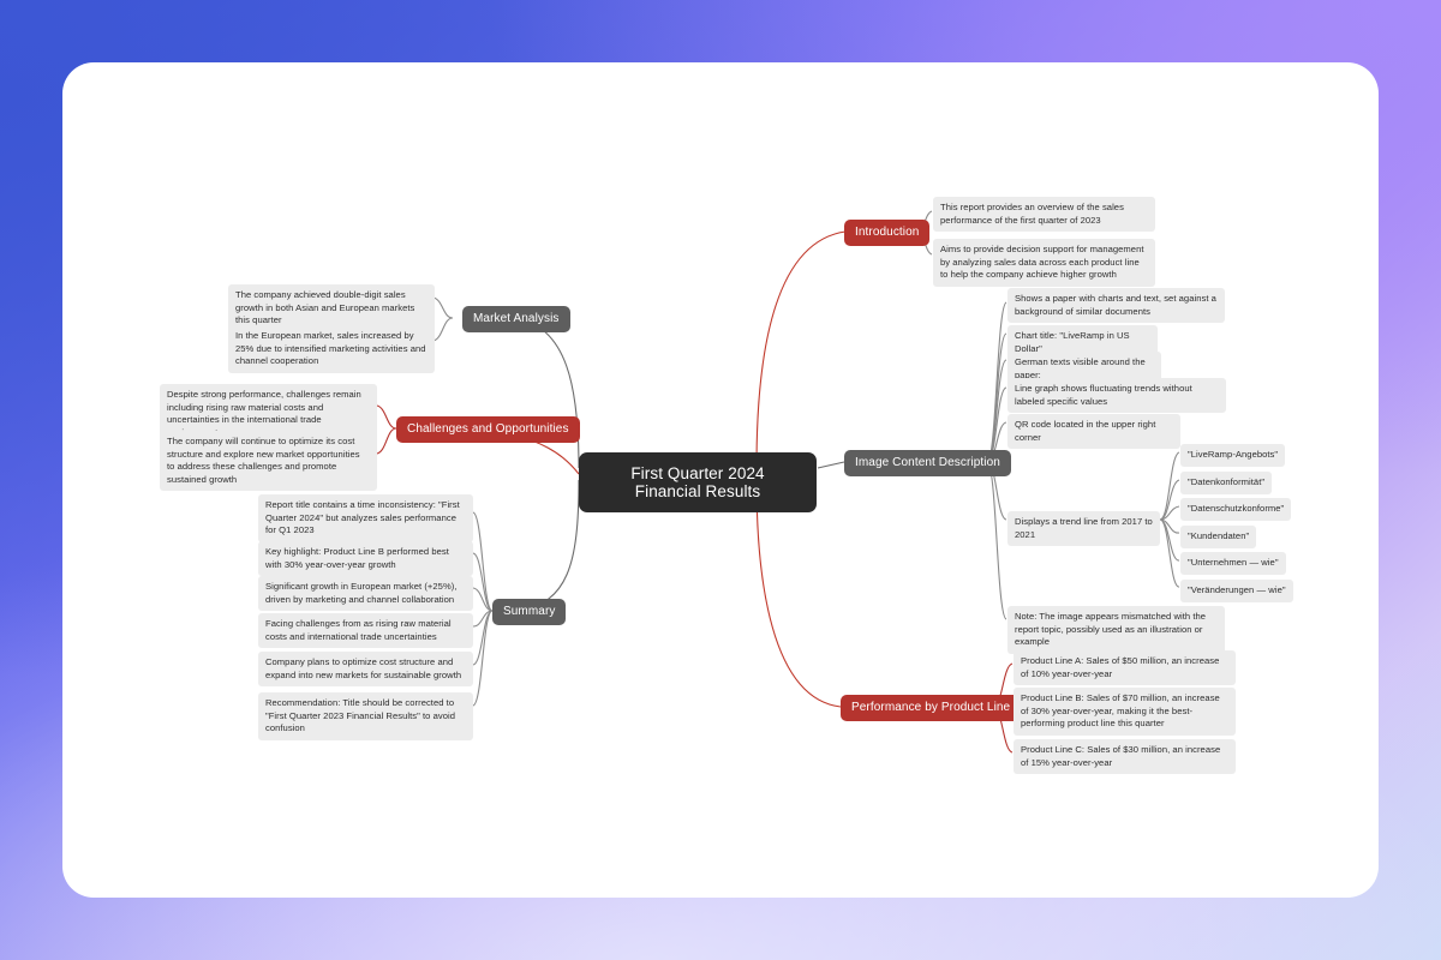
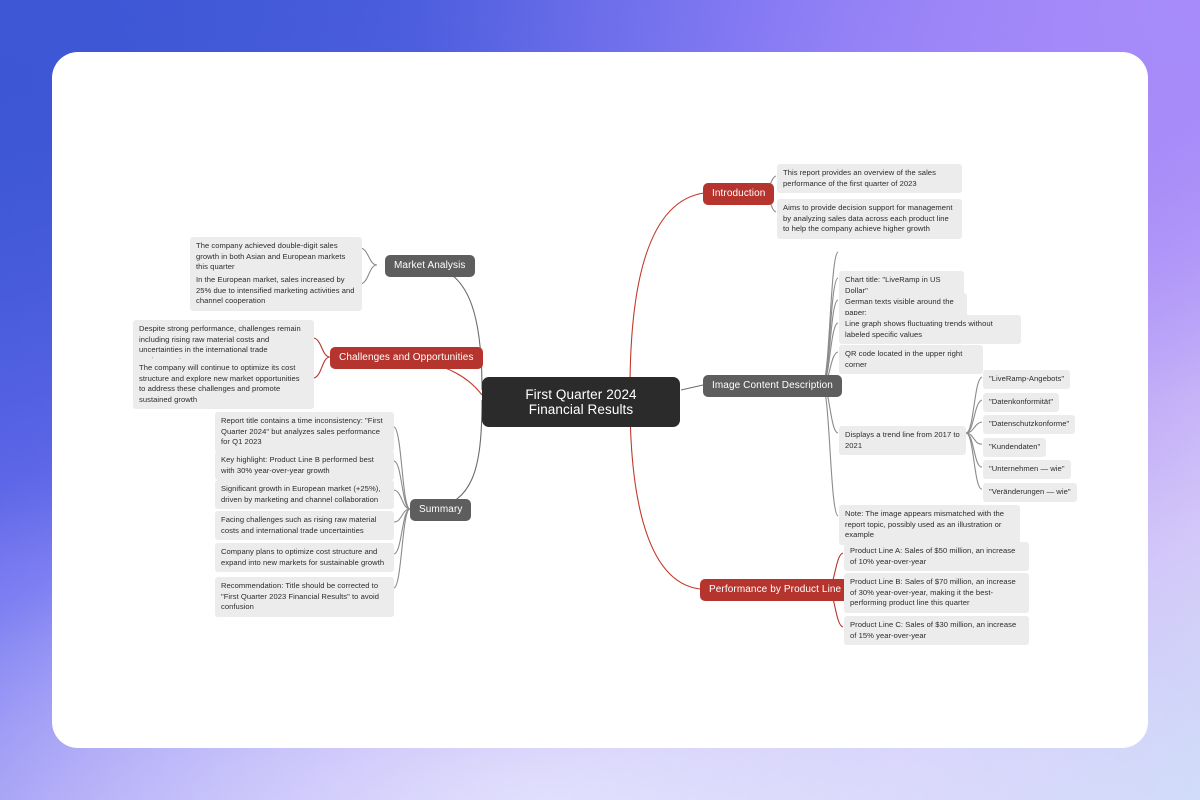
  First Quarter 2024 Financial Results
  Introduction
  This report provides an overview of the sales performance of the first quarter of 2023
  Aims to provide decision support for management by analyzing sales data across each product line to help the company achieve higher growth
  Image Content Description
- Shows a paper with charts and text, set against a background of similar documents
  Chart title: "LiveRamp in US Dollar"
  German texts visible around the paper:
  Line graph shows fluctuating trends without labeled specific values
  QR code located in the upper right corner
  Displays a trend line from 2017 to 2021
  Note: The image appears mismatched with the report topic, possibly used as an illustration or example
  "LiveRamp-Angebots"
  "Datenkonformität"
  "Datenschutzkonforme"
  "Kundendaten"
  "Unternehmen — wie"
  "Veränderungen — wie"
  Performance by Product Line
  Product Line A: Sales of $50 million, an increase of 10% year-over-year
  Product Line B: Sales of $70 million, an increase of 30% year-over-year, making it the best-performing product line this quarter
  Product Line C: Sales of $30 million, an increase of 15% year-over-year
  Market Analysis
  The company achieved double-digit sales growth in both Asian and European markets this quarter
  In the European market, sales increased by 25% due to intensified marketing activities and channel cooperation
  Challenges and Opportunities
  Despite strong performance, challenges remain including rising raw material costs and uncertainties in the international trade
  The company will continue to optimize its cost structure and explore new market opportunities to address these challenges and promote sustained growth
  Summary
  Report title contains a time inconsistency: "First Quarter 2024" but analyzes sales performance for Q1 2023
  Key highlight: Product Line B performed best with 30% year-over-year growth
  Significant growth in European market (+25%), driven by marketing and channel collaboration
- Facing challenges from as rising raw material costs and international trade uncertainties
+ Facing challenges such as rising raw material costs and international trade uncertainties
  Company plans to optimize cost structure and expand into new markets for sustainable growth
  Recommendation: Title should be corrected to "First Quarter 2023 Financial Results" to avoid confusion
